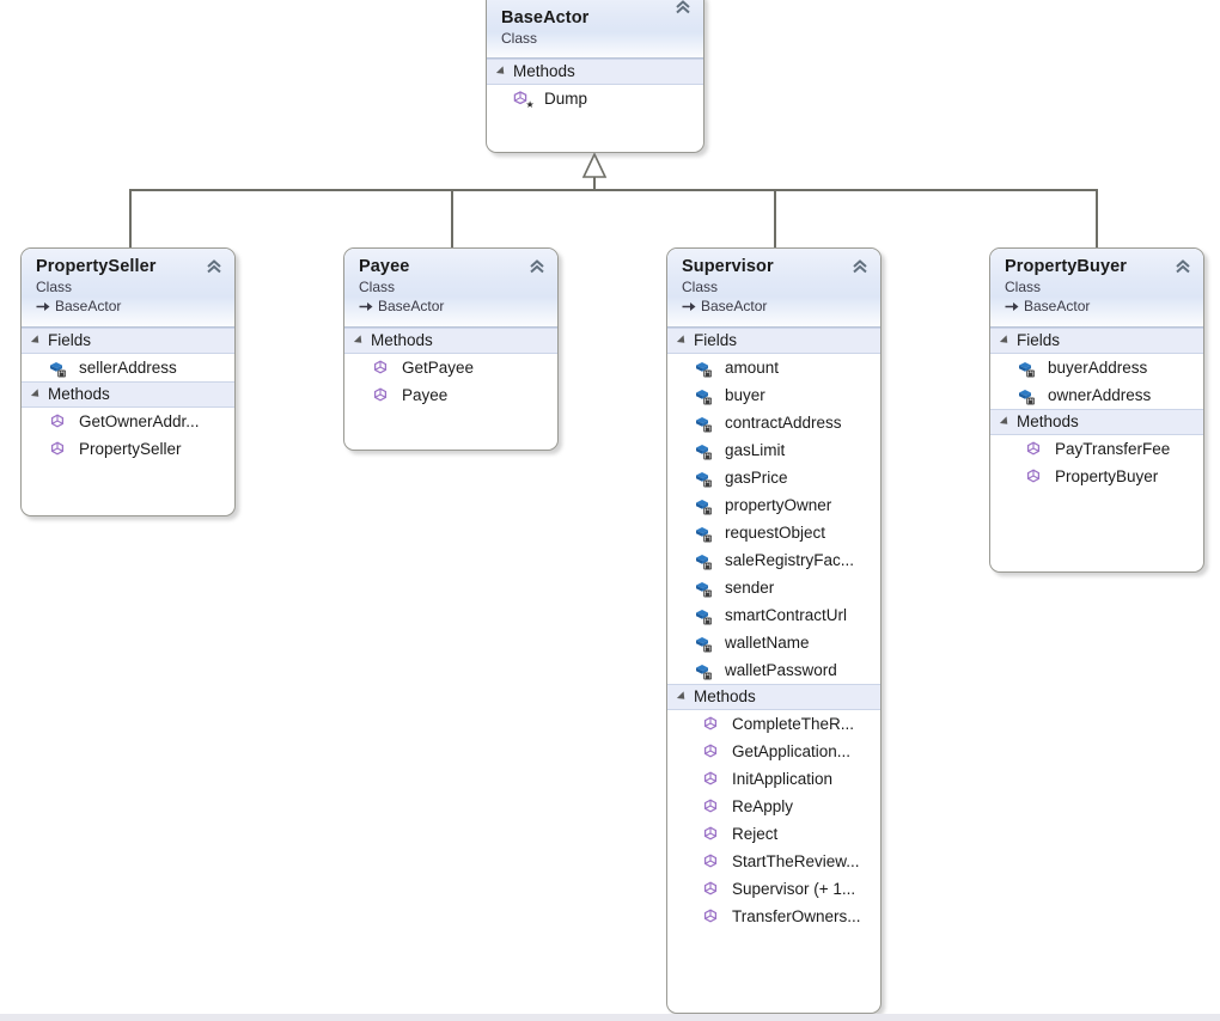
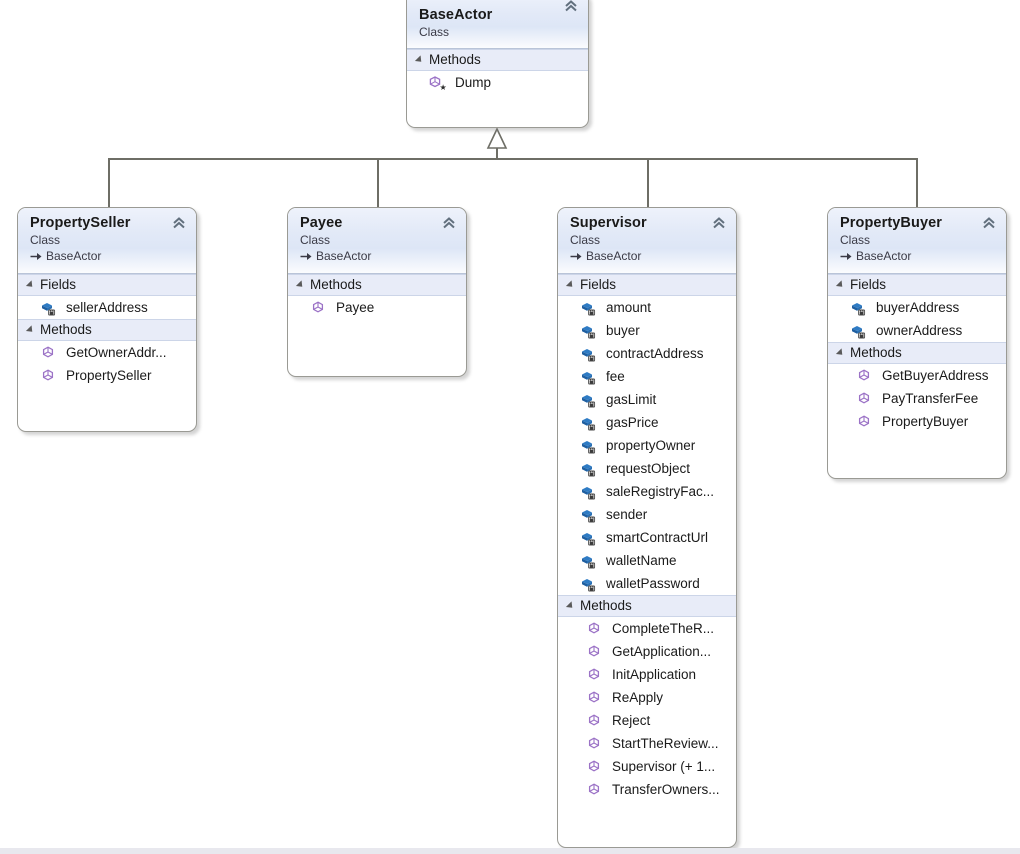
  BaseActor
  Class
  Methods
  ★
  Dump
  PropertySeller
  Class
  BaseActor
  Fields
  sellerAddress
  Methods
  GetOwnerAddr...
  PropertySeller
  Payee
  Class
  BaseActor
  Methods
- GetPayee
  Payee
  Supervisor
  Class
  BaseActor
  Fields
  amount
  buyer
  contractAddress
+ fee
  gasLimit
  gasPrice
  propertyOwner
  requestObject
  saleRegistryFac...
  sender
  smartContractUrl
  walletName
  walletPassword
  Methods
  CompleteTheR...
  GetApplication...
  InitApplication
  ReApply
  Reject
  StartTheReview...
  Supervisor (+ 1...
  TransferOwners...
  PropertyBuyer
  Class
  BaseActor
  Fields
  buyerAddress
  ownerAddress
  Methods
+ GetBuyerAddress
  PayTransferFee
  PropertyBuyer
